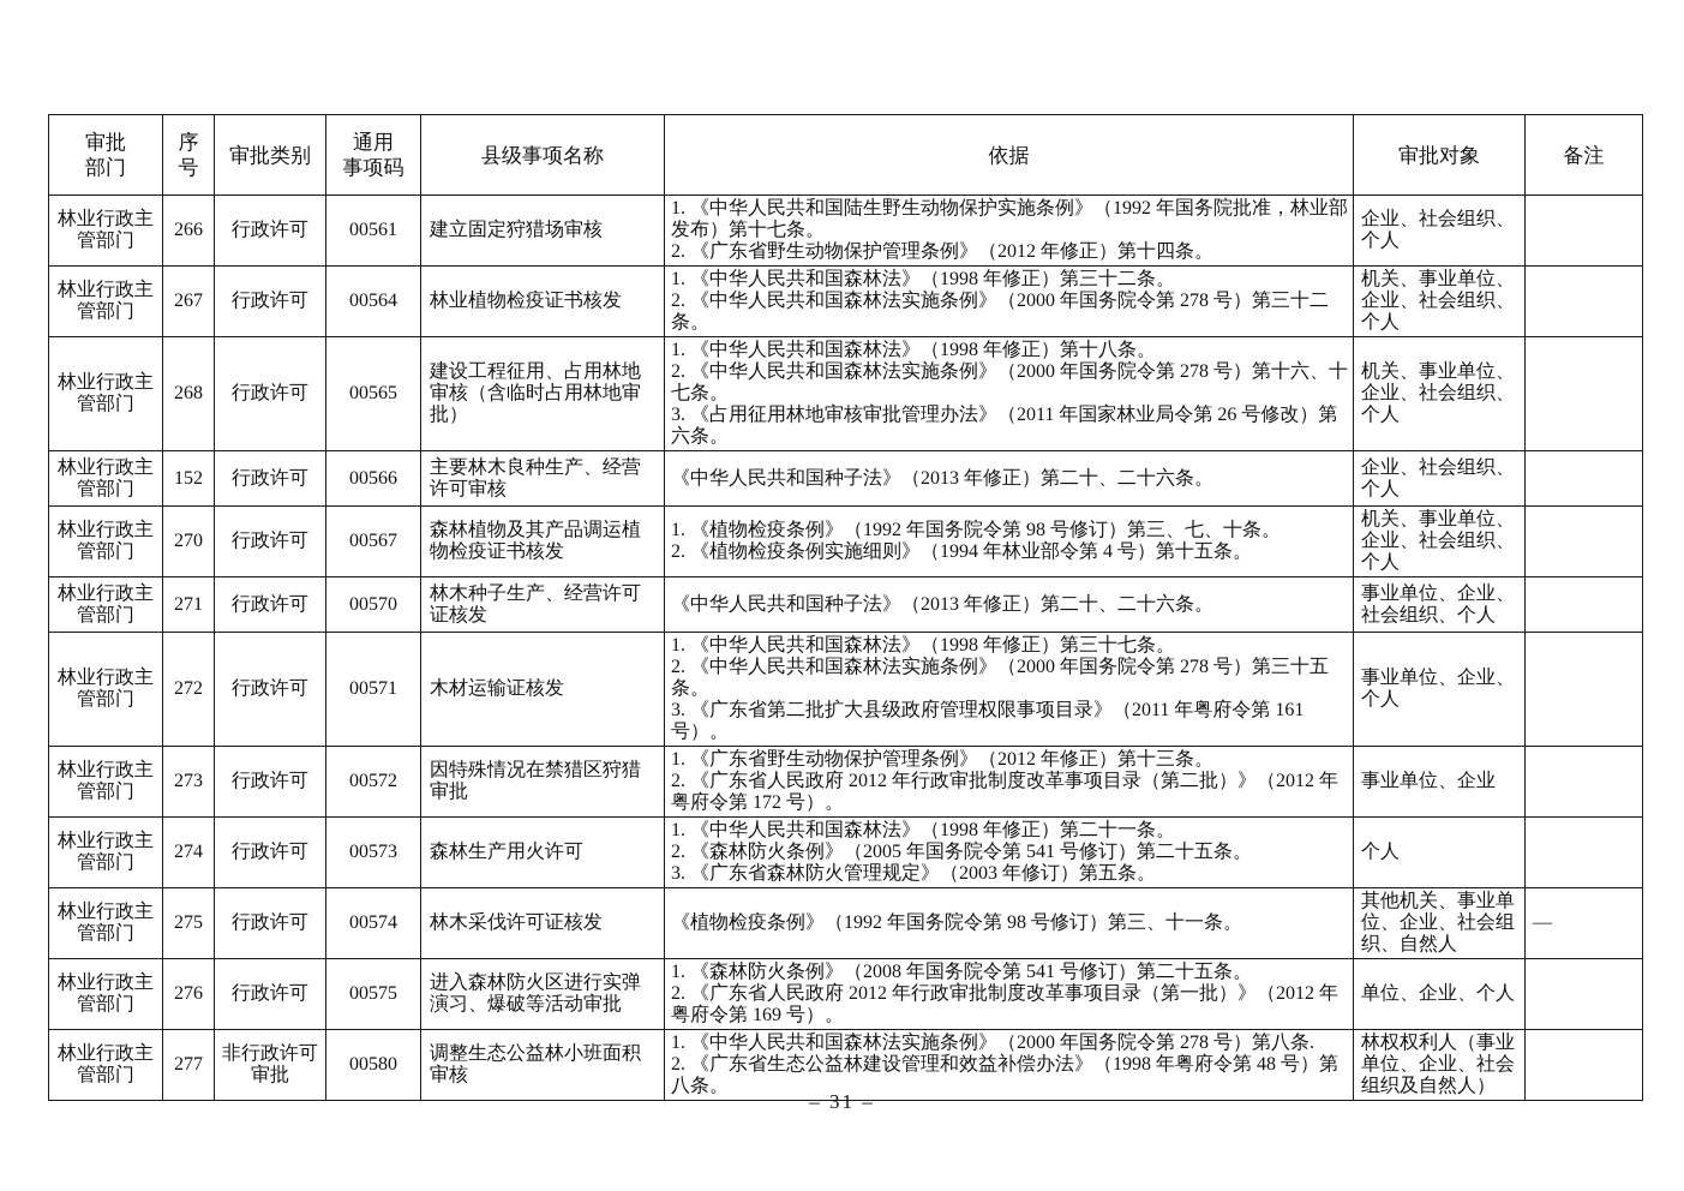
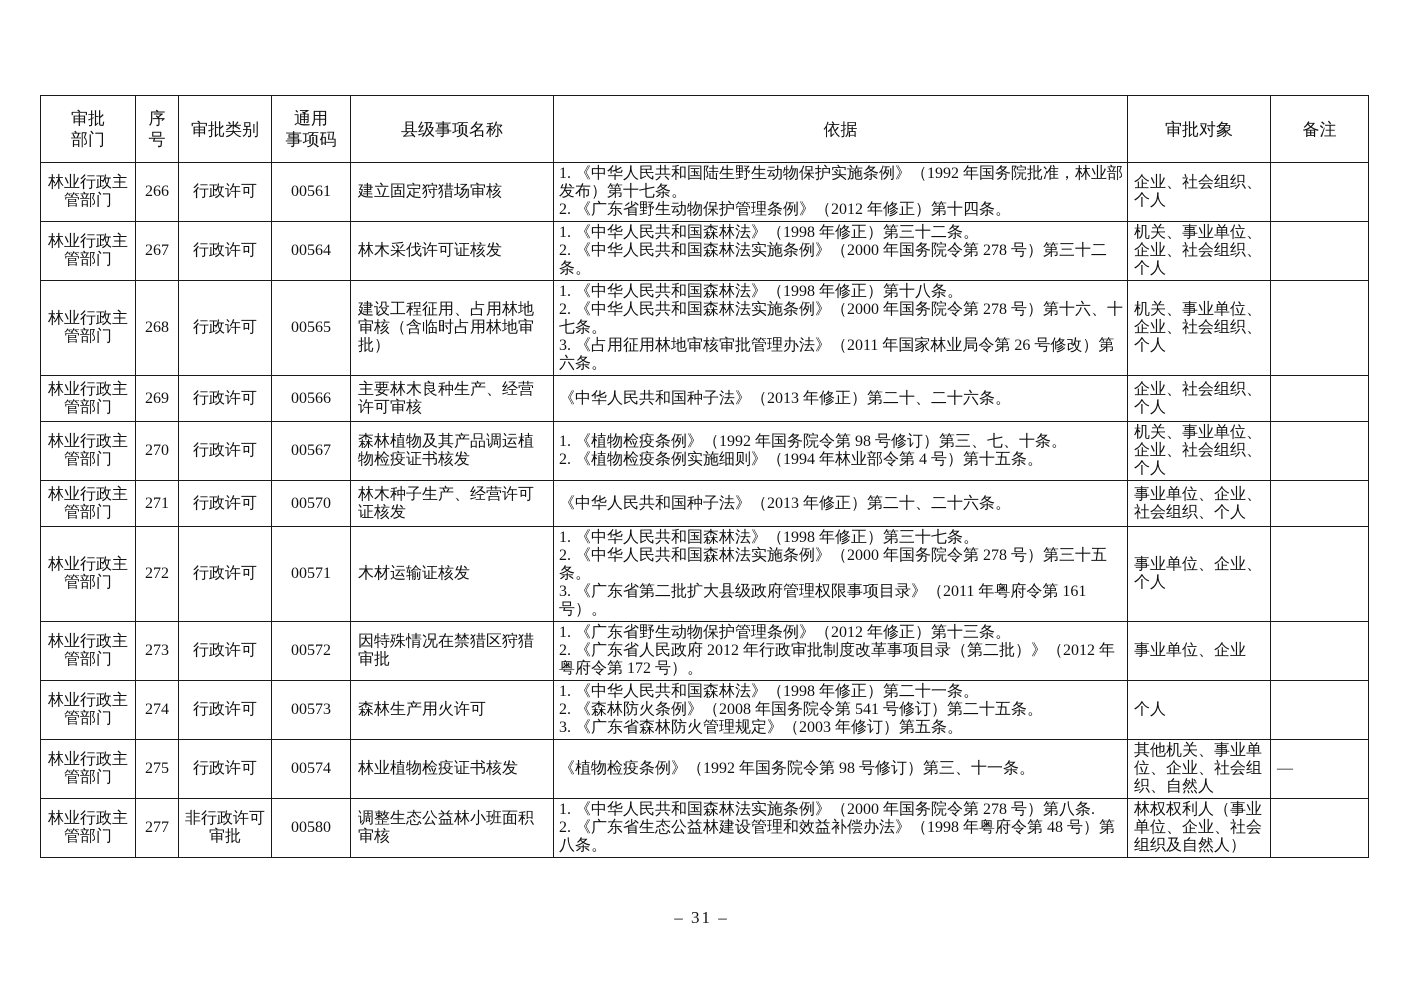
  审批 部门	序 号	审批类别	通用 事项码	县级事项名称	依据	审批对象	备注
  林业行政主管部门	266	行政许可	00561	建立固定狩猎场审核	1. 《中华人民共和国陆生野生动物保护实施条例》（1992 年国务院批准，林业部发布）第十七条。 2. 《广东省野生动物保护管理条例》（2012 年修正）第十四条。	企业、社会组织、个人
- 林业行政主管部门	267	行政许可	00564	林业植物检疫证书核发	1. 《中华人民共和国森林法》（1998 年修正）第三十二条。 2. 《中华人民共和国森林法实施条例》（2000 年国务院令第 278 号）第三十二条。	机关、事业单位、企业、社会组织、个人
+ 林业行政主管部门	267	行政许可	00564	林木采伐许可证核发	1. 《中华人民共和国森林法》（1998 年修正）第三十二条。 2. 《中华人民共和国森林法实施条例》（2000 年国务院令第 278 号）第三十二条。	机关、事业单位、企业、社会组织、个人
  林业行政主管部门	268	行政许可	00565	建设工程征用、占用林地审核（含临时占用林地审批）	1. 《中华人民共和国森林法》（1998 年修正）第十八条。 2. 《中华人民共和国森林法实施条例》（2000 年国务院令第 278 号）第十六、十七条。 3. 《占用征用林地审核审批管理办法》（2011 年国家林业局令第 26 号修改）第六条。	机关、事业单位、企业、社会组织、个人
- 林业行政主管部门	152	行政许可	00566	主要林木良种生产、经营许可审核	《中华人民共和国种子法》（2013 年修正）第二十、二十六条。	企业、社会组织、个人
+ 林业行政主管部门	269	行政许可	00566	主要林木良种生产、经营许可审核	《中华人民共和国种子法》（2013 年修正）第二十、二十六条。	企业、社会组织、个人
  林业行政主管部门	270	行政许可	00567	森林植物及其产品调运植物检疫证书核发	1. 《植物检疫条例》（1992 年国务院令第 98 号修订）第三、七、十条。 2. 《植物检疫条例实施细则》（1994 年林业部令第 4 号）第十五条。	机关、事业单位、企业、社会组织、个人
  林业行政主管部门	271	行政许可	00570	林木种子生产、经营许可证核发	《中华人民共和国种子法》（2013 年修正）第二十、二十六条。	事业单位、企业、社会组织、个人
  林业行政主管部门	272	行政许可	00571	木材运输证核发	1. 《中华人民共和国森林法》（1998 年修正）第三十七条。 2. 《中华人民共和国森林法实施条例》（2000 年国务院令第 278 号）第三十五条。 3. 《广东省第二批扩大县级政府管理权限事项目录》（2011 年粤府令第 161 号）。	事业单位、企业、个人
  林业行政主管部门	273	行政许可	00572	因特殊情况在禁猎区狩猎审批	1. 《广东省野生动物保护管理条例》（2012 年修正）第十三条。 2. 《广东省人民政府 2012 年行政审批制度改革事项目录（第二批）》（2012 年粤府令第 172 号）。	事业单位、企业
- 林业行政主管部门	274	行政许可	00573	森林生产用火许可	1. 《中华人民共和国森林法》（1998 年修正）第二十一条。 2. 《森林防火条例》（2005 年国务院令第 541 号修订）第二十五条。 3. 《广东省森林防火管理规定》（2003 年修订）第五条。	个人
+ 林业行政主管部门	274	行政许可	00573	森林生产用火许可	1. 《中华人民共和国森林法》（1998 年修正）第二十一条。 2. 《森林防火条例》（2008 年国务院令第 541 号修订）第二十五条。 3. 《广东省森林防火管理规定》（2003 年修订）第五条。	个人
- 林业行政主管部门	275	行政许可	00574	林木采伐许可证核发	《植物检疫条例》（1992 年国务院令第 98 号修订）第三、十一条。	其他机关、事业单位、企业、社会组织、自然人	—
+ 林业行政主管部门	275	行政许可	00574	林业植物检疫证书核发	《植物检疫条例》（1992 年国务院令第 98 号修订）第三、十一条。	其他机关、事业单位、企业、社会组织、自然人	—
- 林业行政主管部门	276	行政许可	00575	进入森林防火区进行实弹演习、爆破等活动审批	1. 《森林防火条例》（2008 年国务院令第 541 号修订）第二十五条。 2. 《广东省人民政府 2012 年行政审批制度改革事项目录（第一批）》（2012 年粤府令第 169 号）。	单位、企业、个人
  林业行政主管部门	277	非行政许可审批	00580	调整生态公益林小班面积审核	1. 《中华人民共和国森林法实施条例》（2000 年国务院令第 278 号）第八条. 2. 《广东省生态公益林建设管理和效益补偿办法》（1998 年粤府令第 48 号）第八条。	林权权利人（事业单位、企业、社会组织及自然人）
  – 31 –
